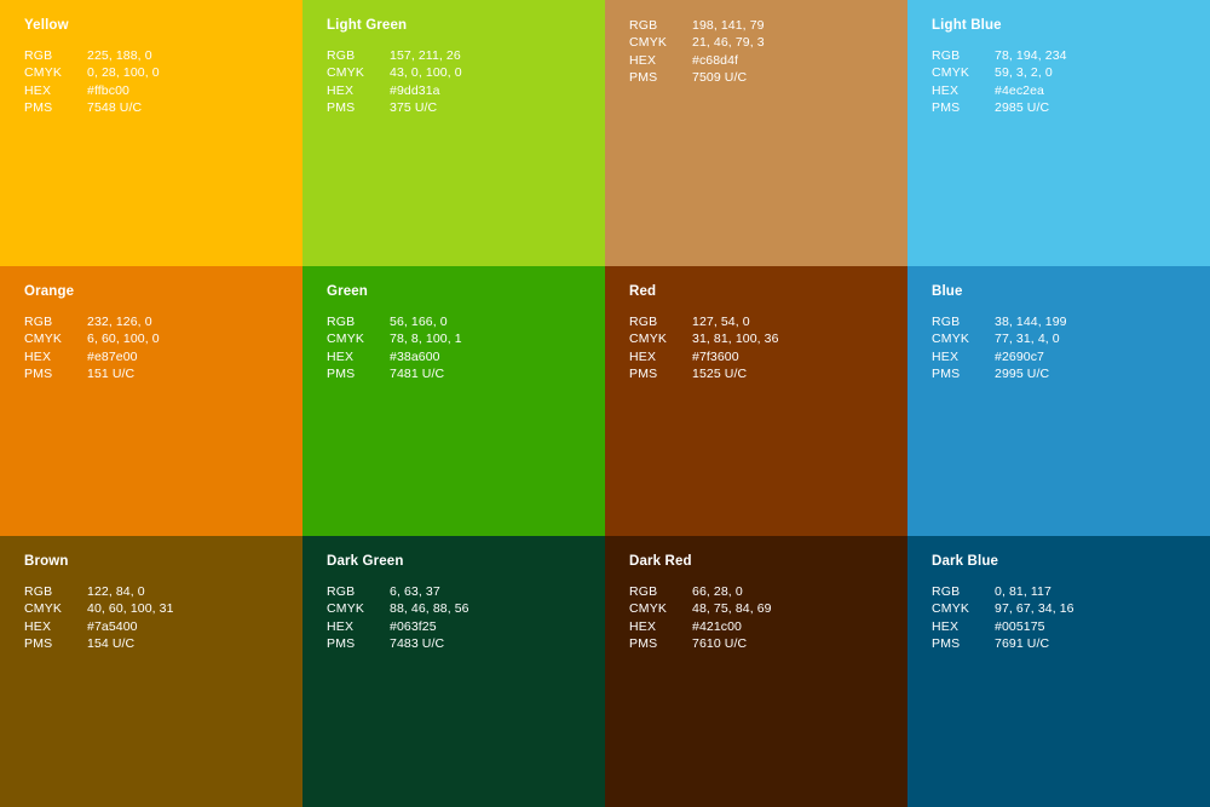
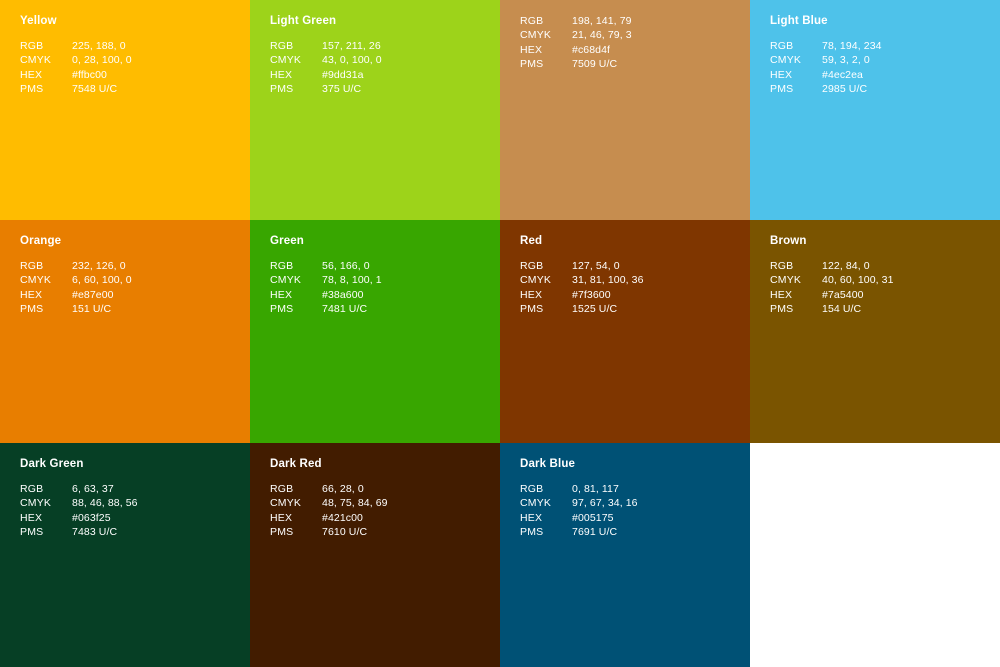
  Yellow
  RGB	225, 188, 0
  CMYK	0, 28, 100, 0
  HEX	#ffbc00
  PMS	7548 U/C
  Light Green
  RGB	157, 211, 26
  CMYK	43, 0, 100, 0
  HEX	#9dd31a
  PMS	375 U/C
  RGB	198, 141, 79
  CMYK	21, 46, 79, 3
  HEX	#c68d4f
  PMS	7509 U/C
  Light Blue
  RGB	78, 194, 234
  CMYK	59, 3, 2, 0
  HEX	#4ec2ea
  PMS	2985 U/C
  Orange
  RGB	232, 126, 0
  CMYK	6, 60, 100, 0
  HEX	#e87e00
  PMS	151 U/C
  Green
  RGB	56, 166, 0
  CMYK	78, 8, 100, 1
  HEX	#38a600
  PMS	7481 U/C
  Red
  RGB	127, 54, 0
  CMYK	31, 81, 100, 36
  HEX	#7f3600
  PMS	1525 U/C
- Blue
- RGB	38, 144, 199
- CMYK	77, 31, 4, 0
- HEX	#2690c7
- PMS	2995 U/C
  Brown
  RGB	122, 84, 0
  CMYK	40, 60, 100, 31
  HEX	#7a5400
  PMS	154 U/C
  Dark Green
  RGB	6, 63, 37
  CMYK	88, 46, 88, 56
  HEX	#063f25
  PMS	7483 U/C
  Dark Red
  RGB	66, 28, 0
  CMYK	48, 75, 84, 69
  HEX	#421c00
  PMS	7610 U/C
  Dark Blue
  RGB	0, 81, 117
  CMYK	97, 67, 34, 16
  HEX	#005175
  PMS	7691 U/C
